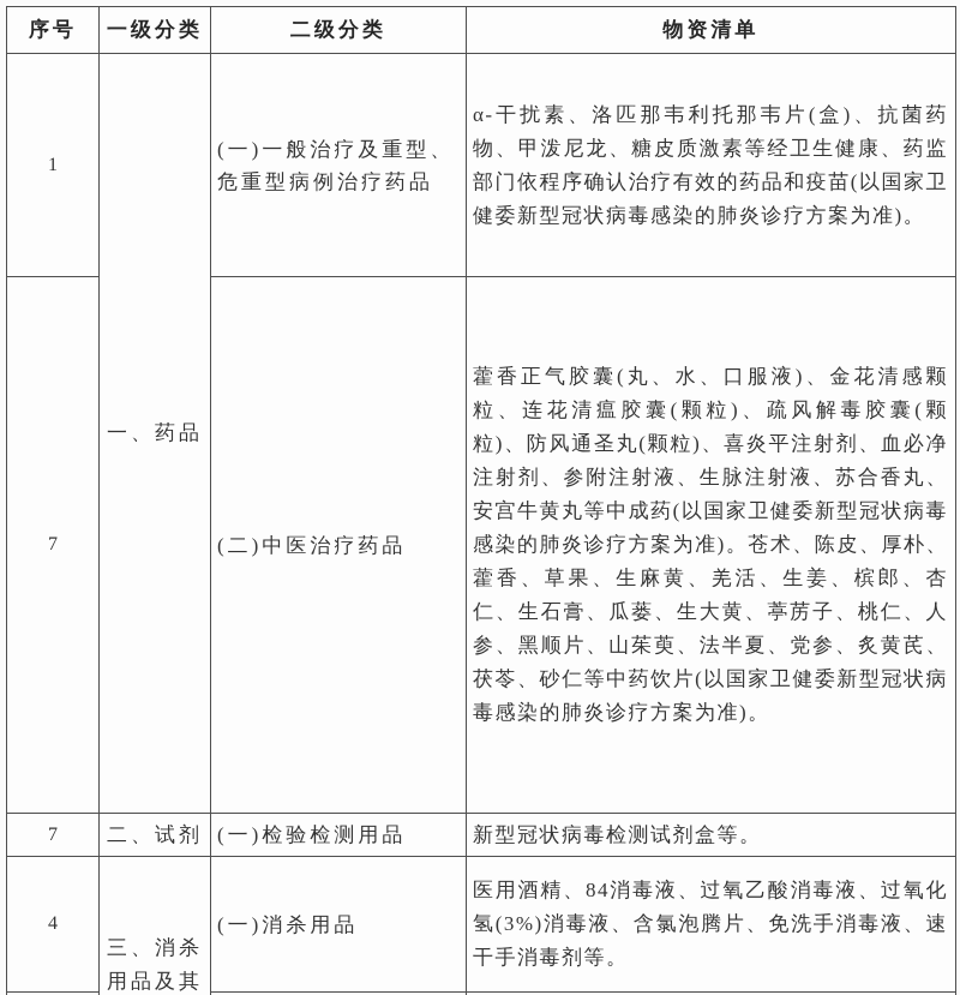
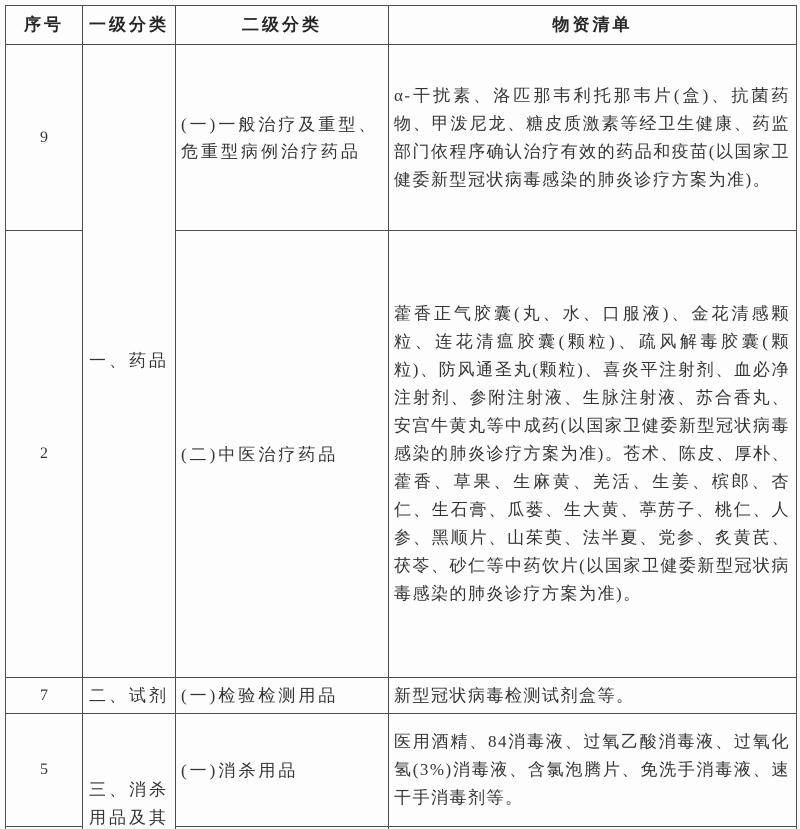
  序号	一级分类	二级分类	物资清单
- 1	一、药品	(一)一般治疗及重型、危重型病例治疗药品	α-干扰素、洛匹那韦利托那韦片(盒)、抗菌药物、甲泼尼龙、糖皮质激素等经卫生健康、药监部门依程序确认治疗有效的药品和疫苗(以国家卫健委新型冠状病毒感染的肺炎诊疗方案为准)。
+ 9	一、药品	(一)一般治疗及重型、危重型病例治疗药品	α-干扰素、洛匹那韦利托那韦片(盒)、抗菌药物、甲泼尼龙、糖皮质激素等经卫生健康、药监部门依程序确认治疗有效的药品和疫苗(以国家卫健委新型冠状病毒感染的肺炎诊疗方案为准)。
- 7	(二)中医治疗药品	藿香正气胶囊(丸、水、口服液)、金花清感颗粒、连花清瘟胶囊(颗粒)、疏风解毒胶囊(颗粒)、防风通圣丸(颗粒)、喜炎平注射剂、血必净注射剂、参附注射液、生脉注射液、苏合香丸、安宫牛黄丸等中成药(以国家卫健委新型冠状病毒感染的肺炎诊疗方案为准)。苍术、陈皮、厚朴、藿香、草果、生麻黄、羌活、生姜、槟郎、杏仁、生石膏、瓜蒌、生大黄、葶苈子、桃仁、人参、黑顺片、山茱萸、法半夏、党参、炙黄芪、茯苓、砂仁等中药饮片(以国家卫健委新型冠状病毒感染的肺炎诊疗方案为准)。
+ 2	(二)中医治疗药品	藿香正气胶囊(丸、水、口服液)、金花清感颗粒、连花清瘟胶囊(颗粒)、疏风解毒胶囊(颗粒)、防风通圣丸(颗粒)、喜炎平注射剂、血必净注射剂、参附注射液、生脉注射液、苏合香丸、安宫牛黄丸等中成药(以国家卫健委新型冠状病毒感染的肺炎诊疗方案为准)。苍术、陈皮、厚朴、藿香、草果、生麻黄、羌活、生姜、槟郎、杏仁、生石膏、瓜蒌、生大黄、葶苈子、桃仁、人参、黑顺片、山茱萸、法半夏、党参、炙黄芪、茯苓、砂仁等中药饮片(以国家卫健委新型冠状病毒感染的肺炎诊疗方案为准)。
  7	二、试剂	(一)检验检测用品	新型冠状病毒检测试剂盒等。
- 4	三、消杀用品及其	(一)消杀用品	医用酒精、84消毒液、过氧乙酸消毒液、过氧化氢(3%)消毒液、含氯泡腾片、免洗手消毒液、速干手消毒剂等。
+ 5	三、消杀用品及其	(一)消杀用品	医用酒精、84消毒液、过氧乙酸消毒液、过氧化氢(3%)消毒液、含氯泡腾片、免洗手消毒液、速干手消毒剂等。
